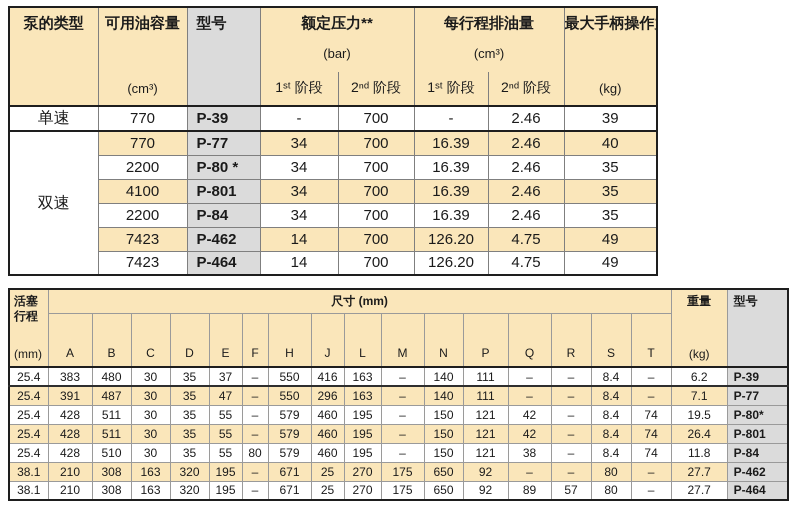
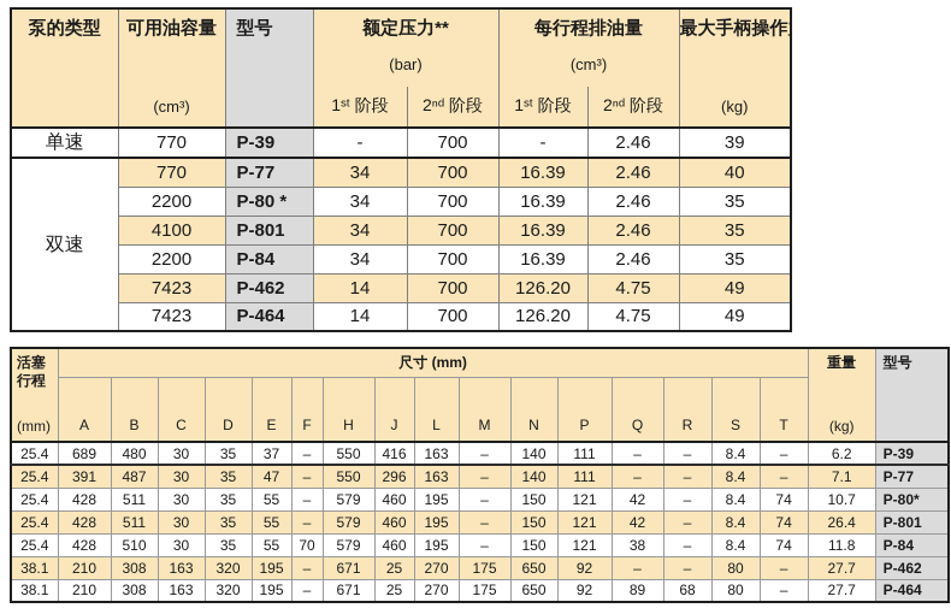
  泵的类型	可用油容量 (cm³)	型号	额定压力** (bar)	每行程排油量 (cm³)	最大手柄操作 (kg)
  1ˢᵗ 阶段	2ⁿᵈ 阶段	1ˢᵗ 阶段	2ⁿᵈ 阶段
  单速	770	P-39	-	700	-	2.46	39
  双速	770	P-77	34	700	16.39	2.46	40
  2200	P-80 *	34	700	16.39	2.46	35
  4100	P-801	34	700	16.39	2.46	35
  2200	P-84	34	700	16.39	2.46	35
  7423	P-462	14	700	126.20	4.75	49
  7423	P-464	14	700	126.20	4.75	49
  活塞行程 (mm)	尺寸 (mm)	重量 (kg)	型号
  A	B	C	D	E	F	H	J	L	M	N	P	Q	R	S	T
- 25.4	383	480	30	35	37	–	550	416	163	–	140	111	–	–	8.4	–	6.2	P-39
+ 25.4	689	480	30	35	37	–	550	416	163	–	140	111	–	–	8.4	–	6.2	P-39
  25.4	391	487	30	35	47	–	550	296	163	–	140	111	–	–	8.4	–	7.1	P-77
- 25.4	428	511	30	35	55	–	579	460	195	–	150	121	42	–	8.4	74	19.5	P-80*
+ 25.4	428	511	30	35	55	–	579	460	195	–	150	121	42	–	8.4	74	10.7	P-80*
  25.4	428	511	30	35	55	–	579	460	195	–	150	121	42	–	8.4	74	26.4	P-801
- 25.4	428	510	30	35	55	80	579	460	195	–	150	121	38	–	8.4	74	11.8	P-84
+ 25.4	428	510	30	35	55	70	579	460	195	–	150	121	38	–	8.4	74	11.8	P-84
  38.1	210	308	163	320	195	–	671	25	270	175	650	92	–	–	80	–	27.7	P-462
- 38.1	210	308	163	320	195	–	671	25	270	175	650	92	89	57	80	–	27.7	P-464
+ 38.1	210	308	163	320	195	–	671	25	270	175	650	92	89	68	80	–	27.7	P-464
